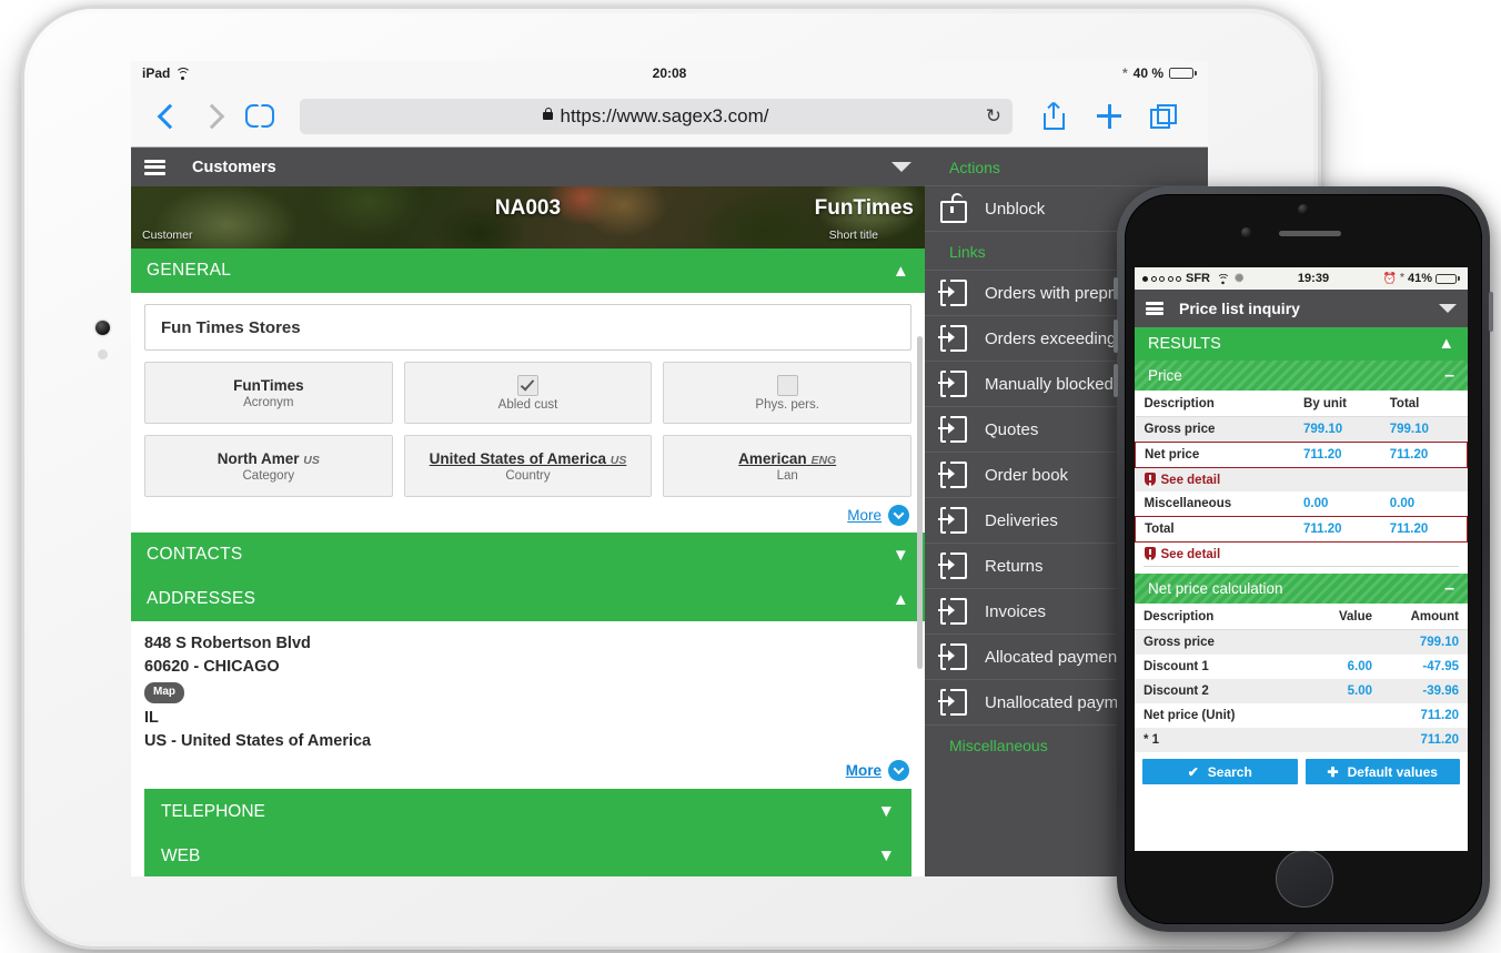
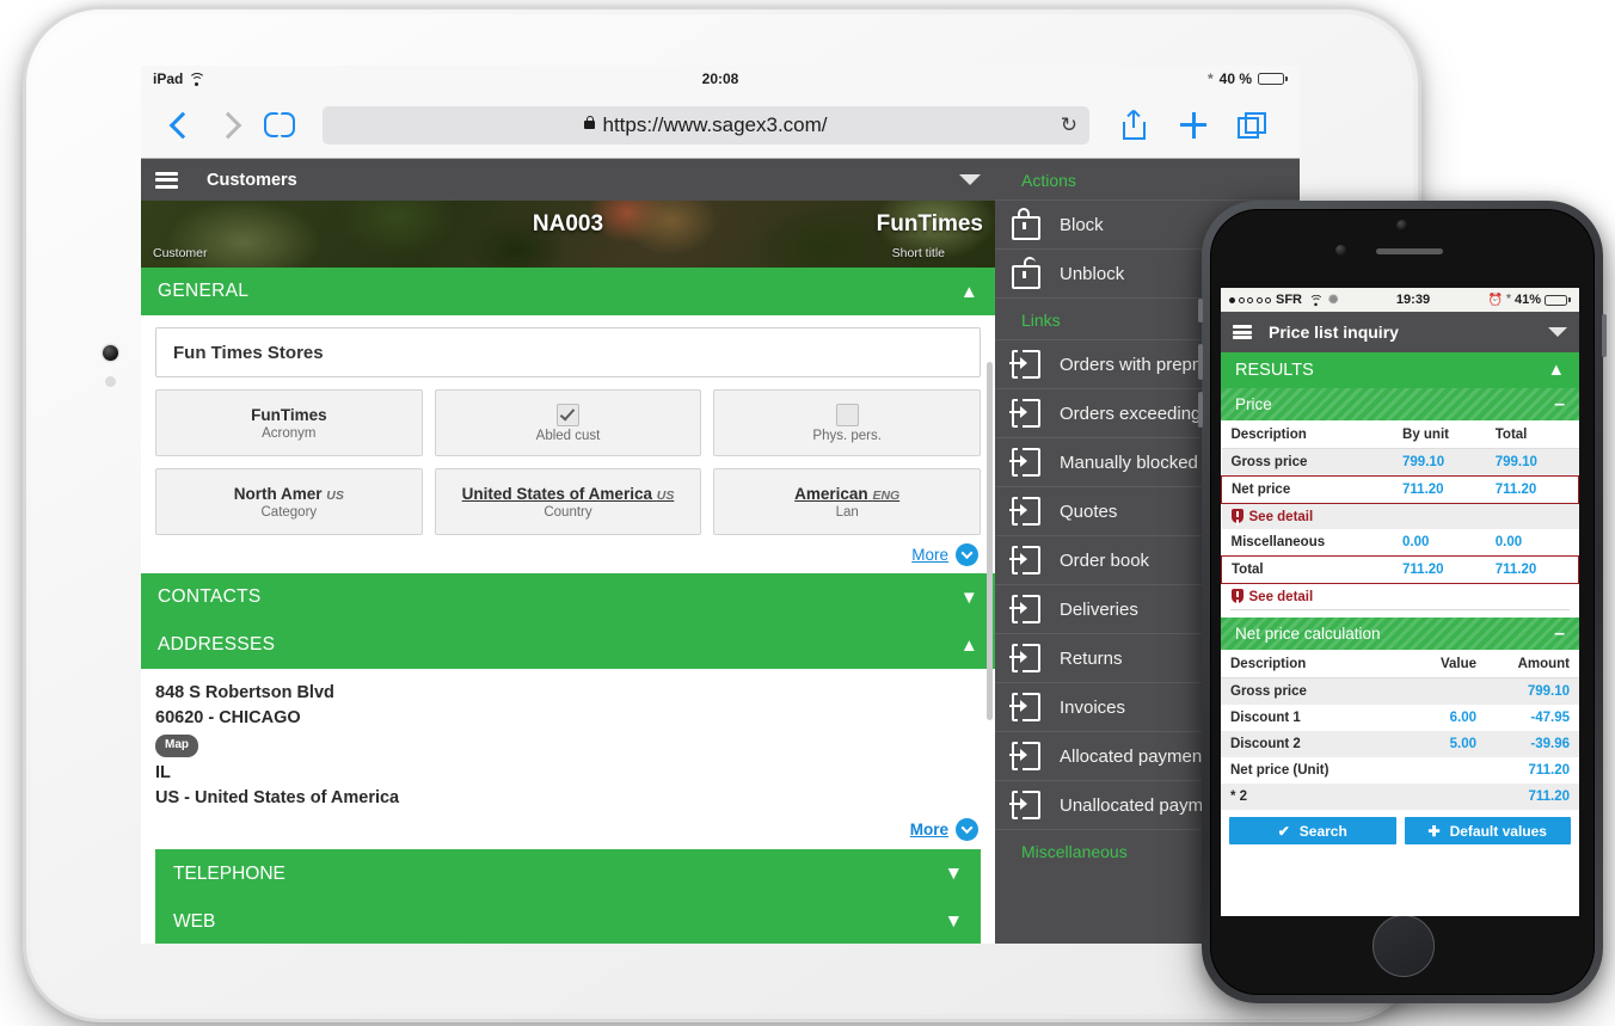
  iPad
  20:08
  *
  40 %
  https://www.sagex3.com/
  ↻
  Customers
  NA003
  Customer
  FunTimes
  Short title
  GENERAL
  ▲
  Fun Times Stores
  FunTimes
  Acronym
  Abled cust
  Phys. pers.
  North Amer US
  Category
  United States of America US
  Country
  American ENG
  Lan
  More
  CONTACTS
  ▼
  ADDRESSES
  ▲
  848 S Robertson Blvd
  60620 - CHICAGO
  Map
  IL
  US - United States of America
  More
  TELEPHONE
  ▼
  WEB
  ▼
  Actions
+ Block
  Unblock
  Links
  Orders with prep
  Orders exceeding
  Manually blocked
  Quotes
  Order book
  Deliveries
  Returns
  Invoices
  Allocated paymen
  Unallocated paym
  Miscellaneous
  SFR
  ✺
  19:39
  ⏰
  *
  41%
  Price list inquiry
  RESULTS
  ▲
  Price
  –
  Description	By unit	Total
  Gross price	799.10	799.10
  Net price	711.20	711.20
  See detail
  Miscellaneous	0.00	0.00
  Total	711.20	711.20
  See detail
  Net price calculation
  –
  Description	Value	Amount
  Gross price		799.10
  Discount 1	6.00	-47.95
  Discount 2	5.00	-39.96
  Net price (Unit)		711.20
- * 1		711.20
+ * 2		711.20
  ✔
  Search
  ✚
  Default values
